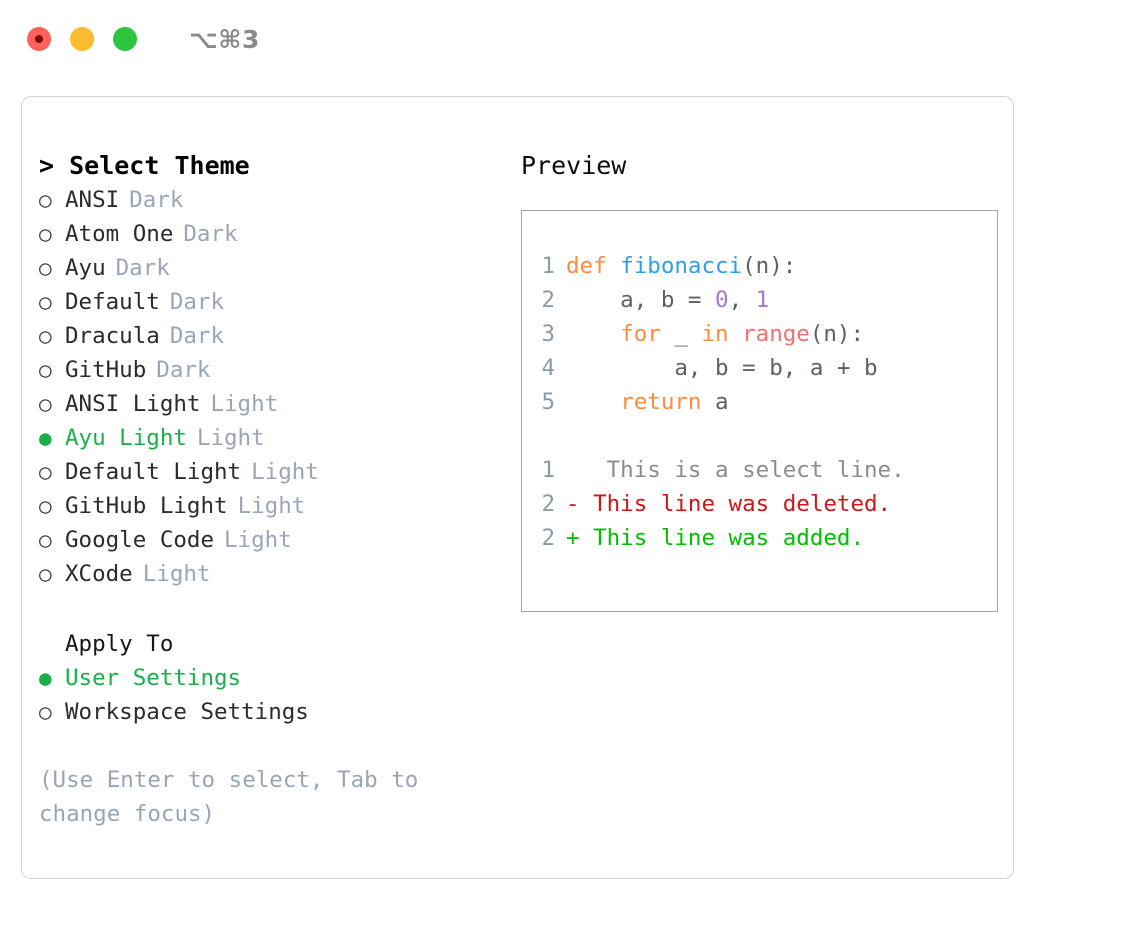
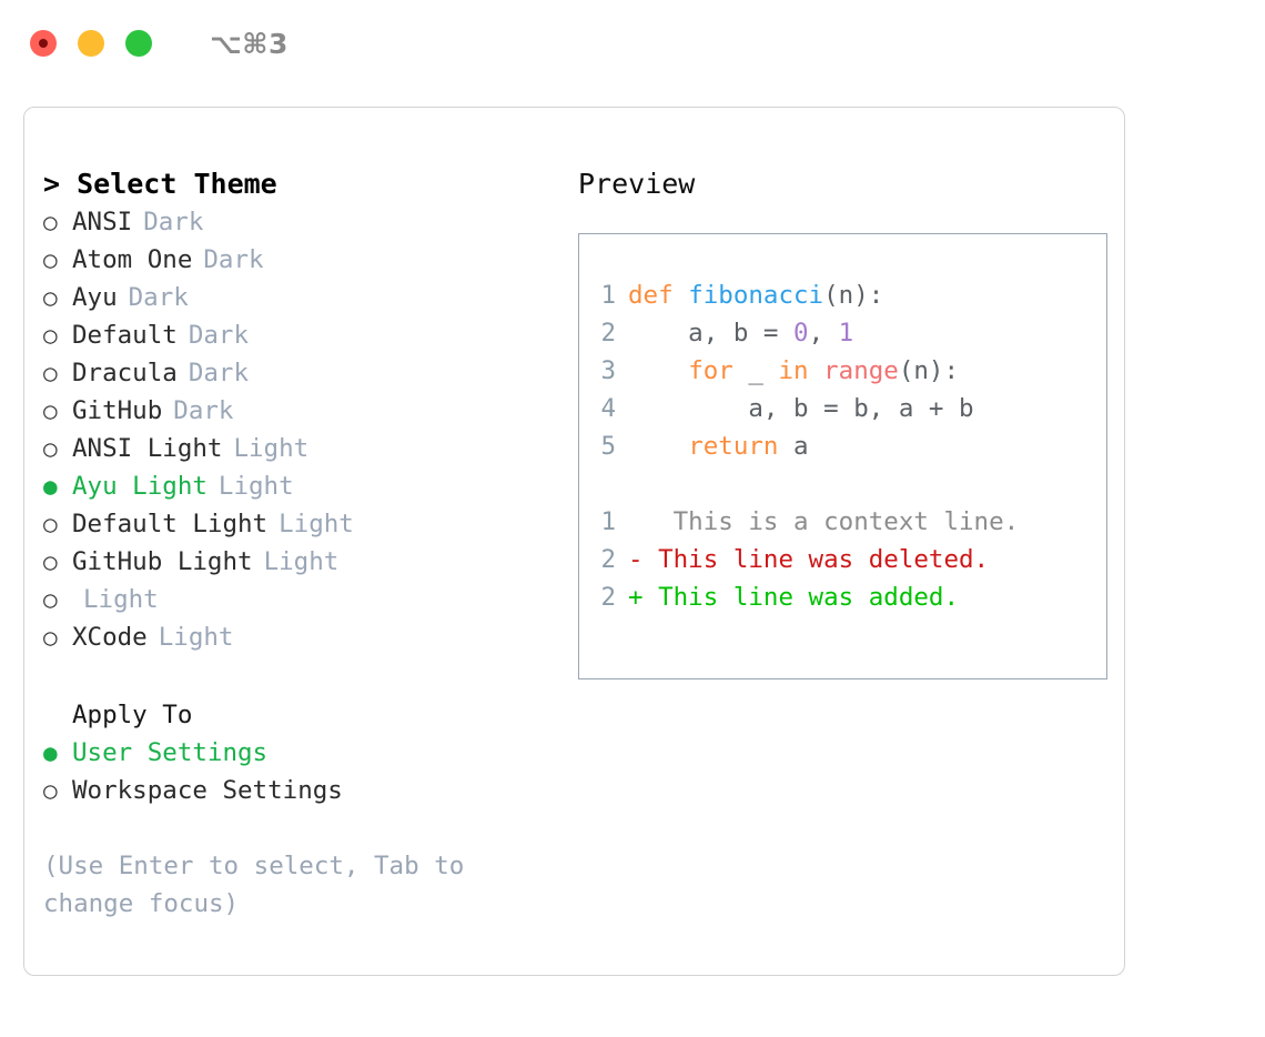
  ⌥⌘3
  > Select Theme
  ○
  ANSI
  Dark
  ○
  Atom One
  Dark
  ○
  Ayu
  Dark
  ○
  Default
  Dark
  ○
  Dracula
  Dark
  ○
  GitHub
  Dark
  ○
  ANSI Light
  Light
  ●
  Ayu Light
  Light
  ○
  Default Light
  Light
  ○
  GitHub Light
  Light
  ○
- Google Code
  Light
  ○
  XCode
  Light
  Apply To
  ●
  User Settings
  ○
  Workspace Settings
  (Use Enter to select, Tab to change focus)
  Preview
  1
  def fibonacci(n):
  2
  a, b = 0, 1
  3
  for _ in range(n):
  4
  a, b = b, a + b
  5
  return a
  1
- This is a select line.
+ This is a context line.
  2
  - This line was deleted.
  2
  + This line was added.
